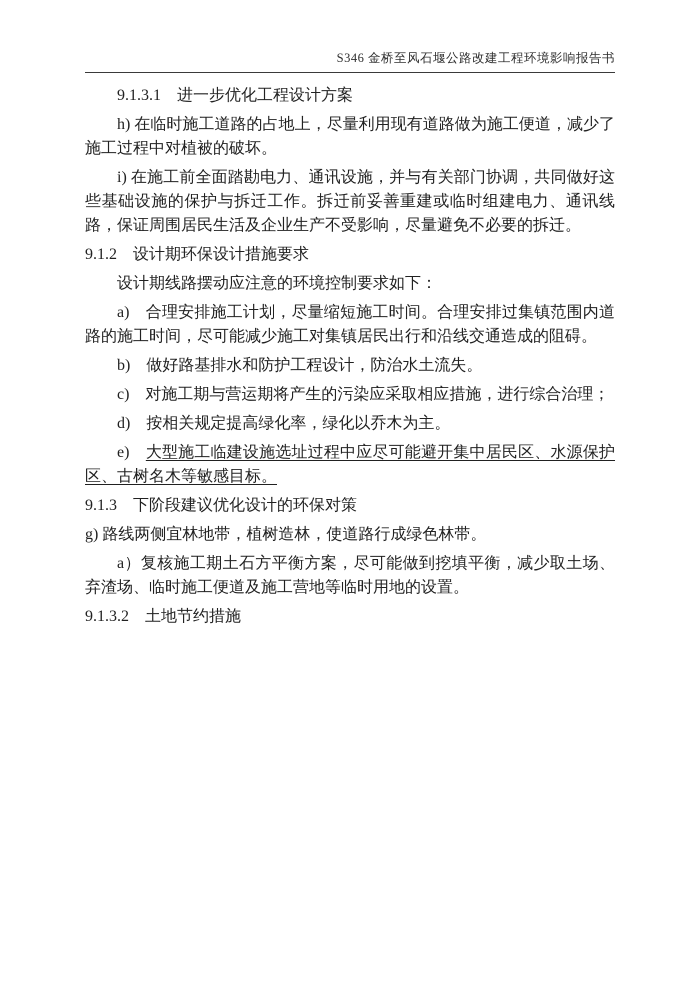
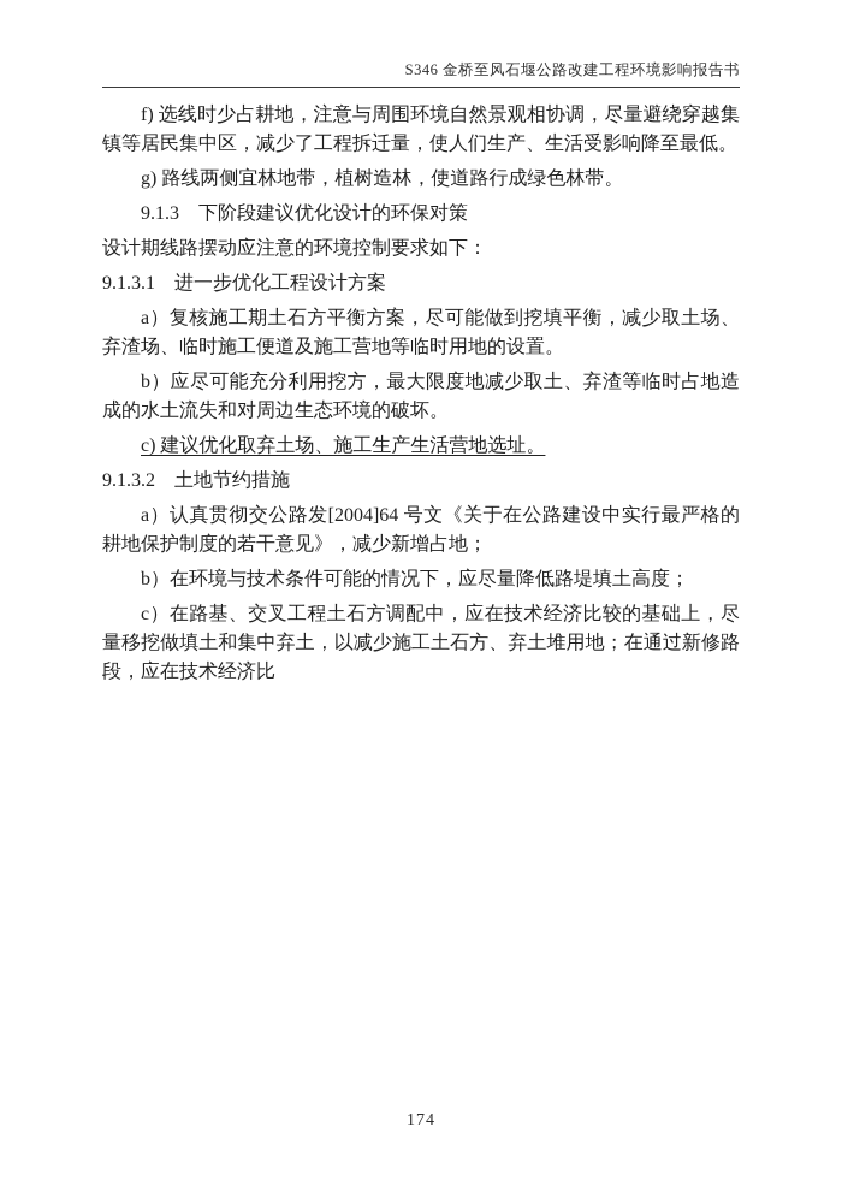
  S346 金桥至风石堰公路改建工程环境影响报告书
+ f) 选线时少占耕地，注意与周围环境自然景观相协调，尽量避绕穿越集镇等居民集中区，减少了工程拆迁量，使人们生产、生活受影响降至最低。
- 9.1.3.1 进一步优化工程设计方案
+ g) 路线两侧宜林地带，植树造林，使道路行成绿色林带。
- h) 在临时施工道路的占地上，尽量利用现有道路做为施工便道，减少了施工过程中对植被的破坏。
- i) 在施工前全面踏勘电力、通讯设施，并与有关部门协调，共同做好这些基础设施的保护与拆迁工作。拆迁前妥善重建或临时组建电力、通讯线路，保证周围居民生活及企业生产不受影响，尽量避免不必要的拆迁。
- 9.1.2 设计期环保设计措施要求
- 设计期线路摆动应注意的环境控制要求如下：
+ 9.1.3 下阶段建议优化设计的环保对策
- a) 合理安排施工计划，尽量缩短施工时间。合理安排过集镇范围内道路的施工时间，尽可能减少施工对集镇居民出行和沿线交通造成的阻碍。
- b) 做好路基排水和防护工程设计，防治水土流失。
- c) 对施工期与营运期将产生的污染应采取相应措施，进行综合治理；
- d) 按相关规定提高绿化率，绿化以乔木为主。
- e) 大型施工临建设施选址过程中应尽可能避开集中居民区、水源保护区、古树名木等敏感目标。
- 9.1.3 下阶段建议优化设计的环保对策
+ 设计期线路摆动应注意的环境控制要求如下：
- g) 路线两侧宜林地带，植树造林，使道路行成绿色林带。
+ 9.1.3.1 进一步优化工程设计方案
  a）复核施工期土石方平衡方案，尽可能做到挖填平衡，减少取土场、弃渣场、临时施工便道及施工营地等临时用地的设置。
+ b）应尽可能充分利用挖方，最大限度地减少取土、弃渣等临时占地造成的水土流失和对周边生态环境的破坏。
+ c) 建议优化取弃土场、施工生产生活营地选址。
  9.1.3.2 土地节约措施
+ a）认真贯彻交公路发[2004]64 号文《关于在公路建设中实行最严格的耕地保护制度的若干意见》，减少新增占地；
+ b）在环境与技术条件可能的情况下，应尽量降低路堤填土高度；
+ c）在路基、交叉工程土石方调配中，应在技术经济比较的基础上，尽量移挖做填土和集中弃土，以减少施工土石方、弃土堆用地；在通过新修路段，应在技术经济比
+ 174
